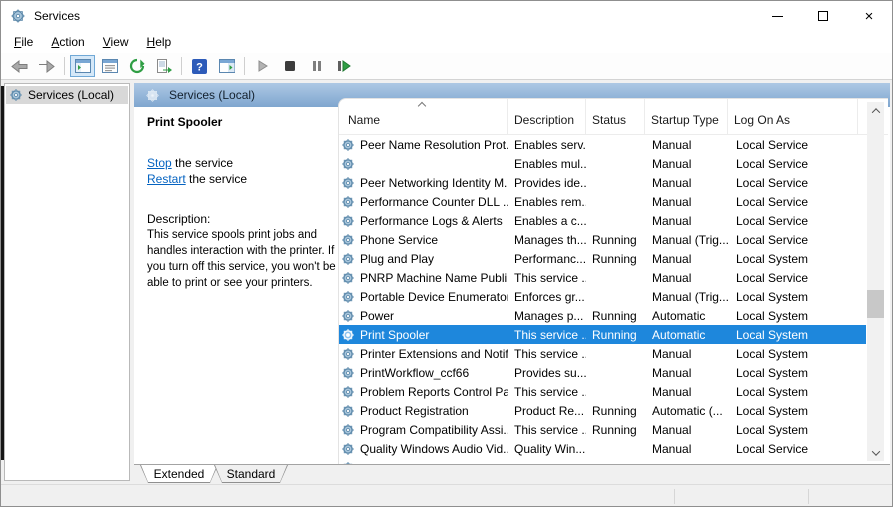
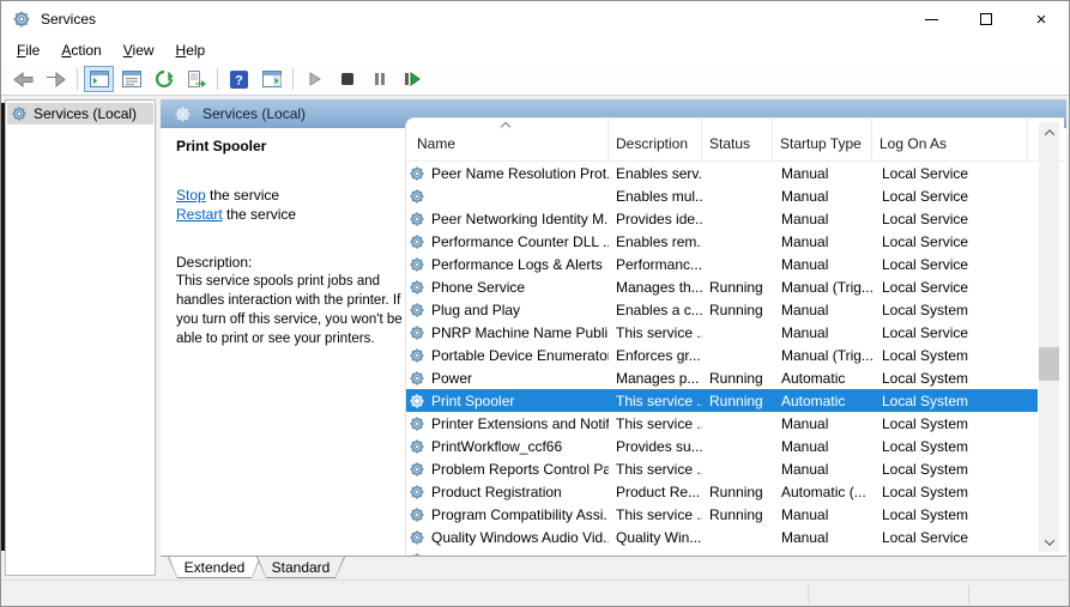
  Services
  ×
  File
  Action
  View
  Help
  ?
  Services (Local)
  Services (Local)
  Print Spooler
  Stop the service
  Restart the service
  Description:
  This service spools print jobs and handles interaction with the printer. If you turn off this service, you won't be able to print or see your printers.
  Name
  Description
  Status
  Startup Type
  Log On As
  Peer Name Resolution Prot.
  Enables serv.
  Manual
  Local Service
  Enables mul..
  Manual
  Local Service
  Peer Networking Identity M.
  Provides ide..
  Manual
  Local Service
  Performance Counter DLL ..
  Enables rem.
  Manual
  Local Service
  Performance Logs & Alerts
- Enables a c...
+ Performanc...
  Manual
  Local Service
  Phone Service
  Manages th...
  Running
  Manual (Trig...
  Local Service
  Plug and Play
- Performanc...
+ Enables a c...
  Running
  Manual
  Local System
  PNRP Machine Name Publi
  This service .
  Manual
  Local Service
  Portable Device Enumerato
  Enforces gr...
  Manual (Trig...
  Local System
  Power
  Manages p...
  Running
  Automatic
  Local System
  Print Spooler
  This service .
  Running
  Automatic
  Local System
  Printer Extensions and Notif
  This service .
  Manual
  Local System
  PrintWorkflow_ccf66
  Provides su...
  Manual
  Local System
  Problem Reports Control Pa
  This service .
  Manual
  Local System
  Product Registration
  Product Re...
  Running
  Automatic (...
  Local System
  Program Compatibility Assi.
  This service .
  Running
  Manual
  Local System
  Quality Windows Audio Vid.
  Quality Win...
  Manual
  Local Service
  Extended
  Standard
